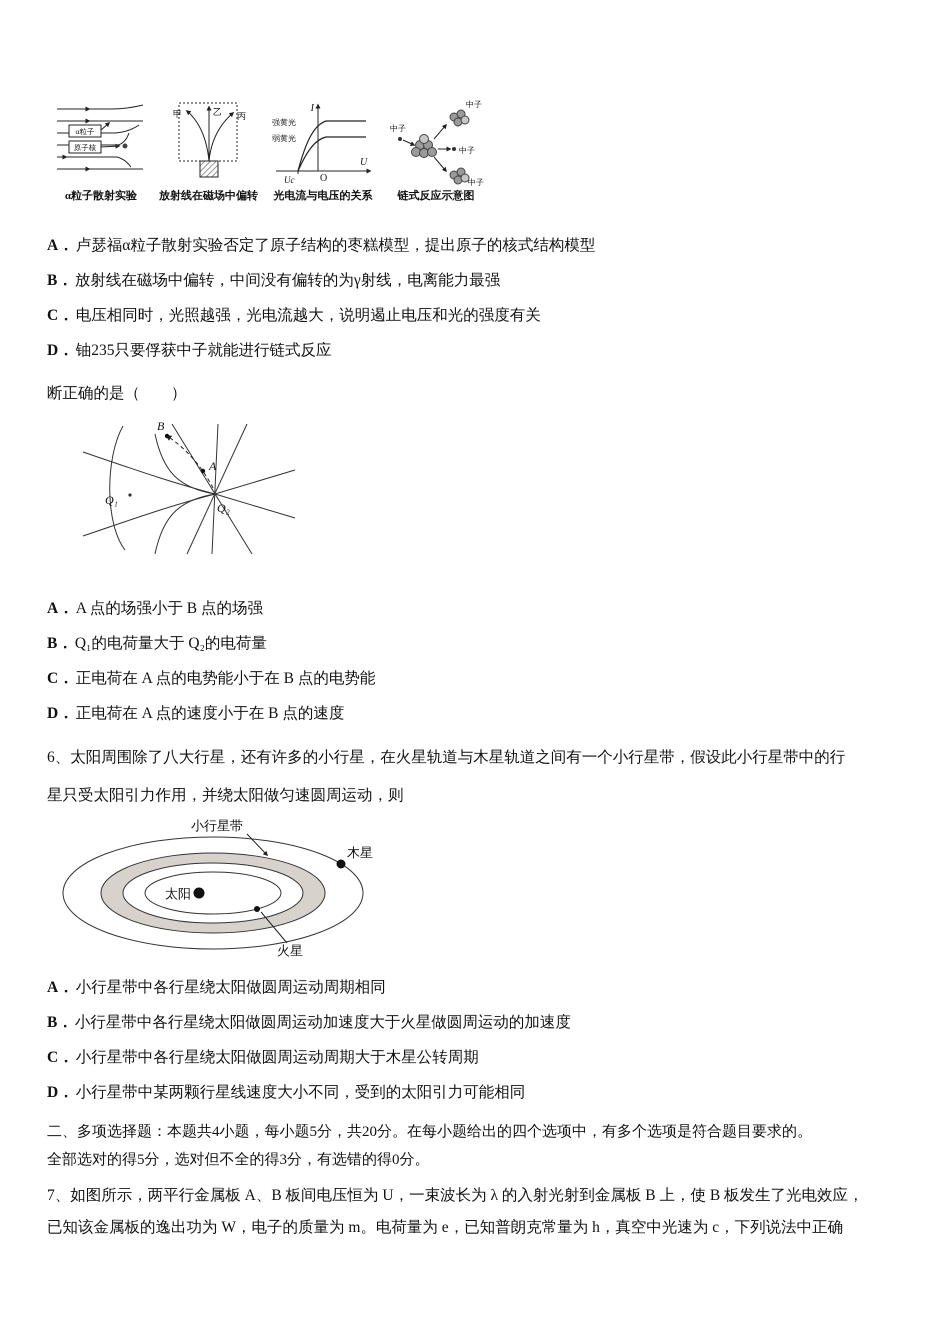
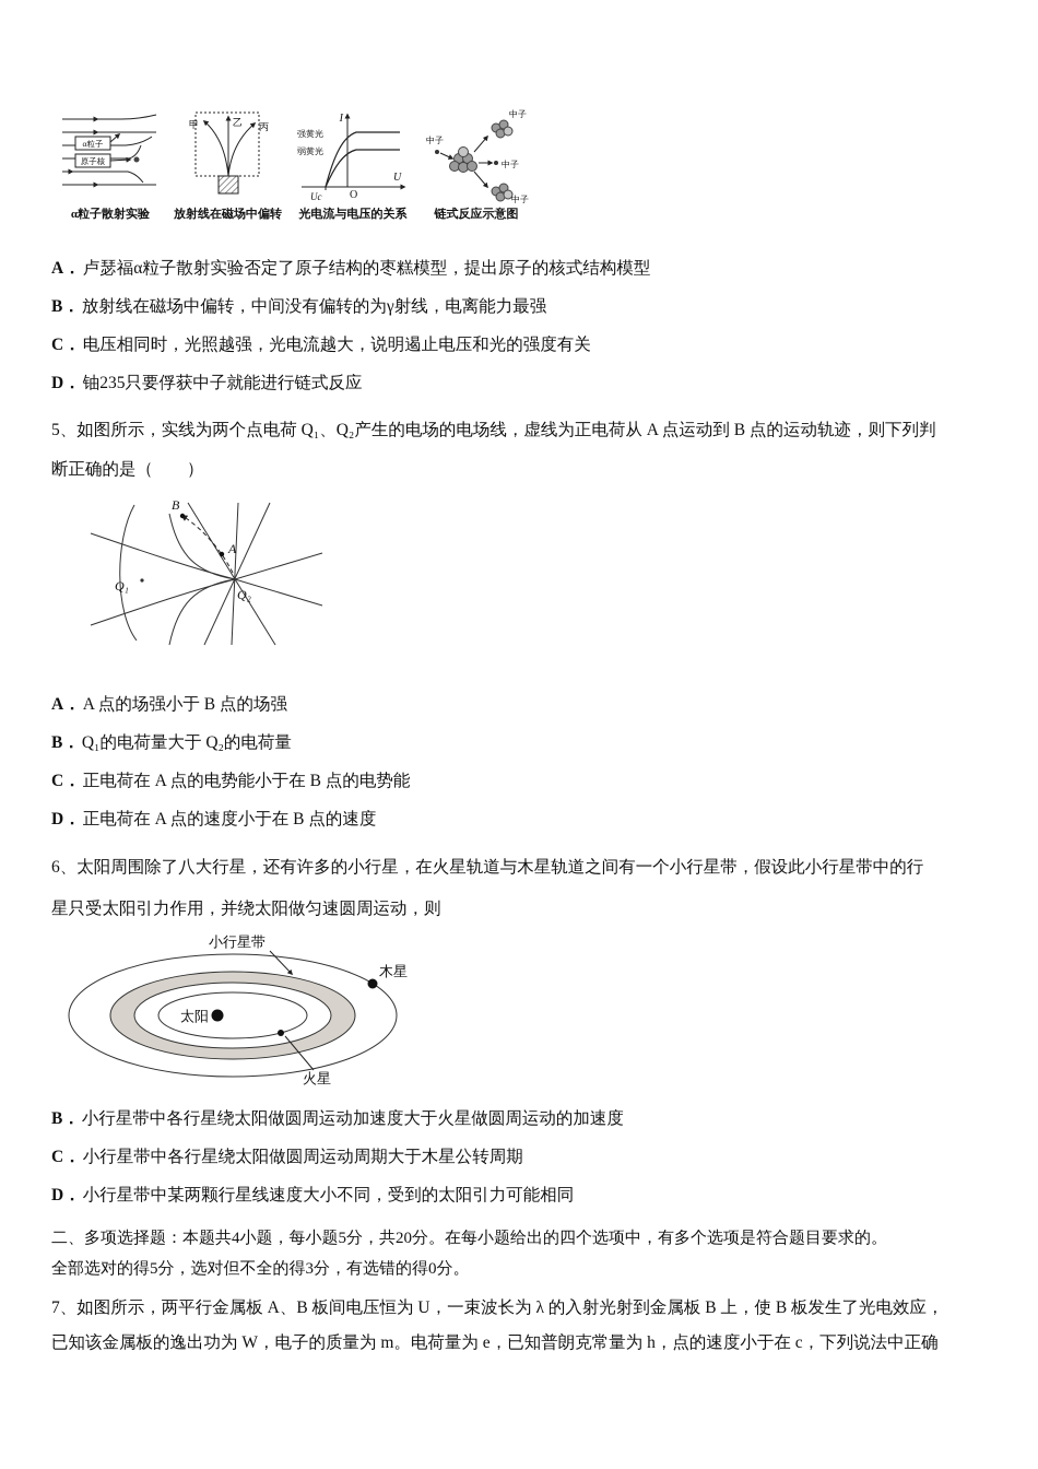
  α粒子
  原子核
  α粒子散射实验
  甲
  乙
  丙
  放射线在磁场中偏转
  I
  U
  O
  Uc
  强黄光
  弱黄光
  光电流与电压的关系
  中子
  中子
  中子
  中子
  链式反应示意图
  A．卢瑟福α粒子散射实验否定了原子结构的枣糕模型，提出原子的核式结构模型
  B．放射线在磁场中偏转，中间没有偏转的为γ射线，电离能力最强
  C．电压相同时，光照越强，光电流越大，说明遏止电压和光的强度有关
  D．铀235只要俘获中子就能进行链式反应
+ 5、如图所示，实线为两个点电荷 Q₁、Q₂产生的电场的电场线，虚线为正电荷从 A 点运动到 B 点的运动轨迹，则下列判
  断正确的是（ ）
  B
  A
  Q₁
  Q₂
  A．A 点的场强小于 B 点的场强
  B．Q₁的电荷量大于 Q₂的电荷量
  C．正电荷在 A 点的电势能小于在 B 点的电势能
  D．正电荷在 A 点的速度小于在 B 点的速度
  6、太阳周围除了八大行星，还有许多的小行星，在火星轨道与木星轨道之间有一个小行星带，假设此小行星带中的行
  星只受太阳引力作用，并绕太阳做匀速圆周运动，则
  小行星带
  太阳
  木星
  火星
- A．小行星带中各行星绕太阳做圆周运动周期相同
  B．小行星带中各行星绕太阳做圆周运动加速度大于火星做圆周运动的加速度
  C．小行星带中各行星绕太阳做圆周运动周期大于木星公转周期
  D．小行星带中某两颗行星线速度大小不同，受到的太阳引力可能相同
  二、多项选择题：本题共4小题，每小题5分，共20分。在每小题给出的四个选项中，有多个选项是符合题目要求的。
  全部选对的得5分，选对但不全的得3分，有选错的得0分。
  7、如图所示，两平行金属板 A、B 板间电压恒为 U，一束波长为 λ 的入射光射到金属板 B 上，使 B 板发生了光电效应，
- 已知该金属板的逸出功为 W，电子的质量为 m。电荷量为 e，已知普朗克常量为 h，真空中光速为 c，下列说法中正确
+ 已知该金属板的逸出功为 W，电子的质量为 m。电荷量为 e，已知普朗克常量为 h，点的速度小于在 c，下列说法中正确
